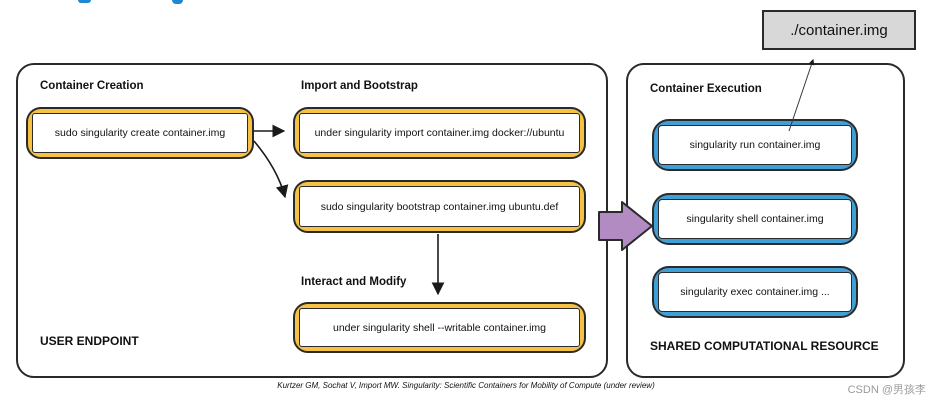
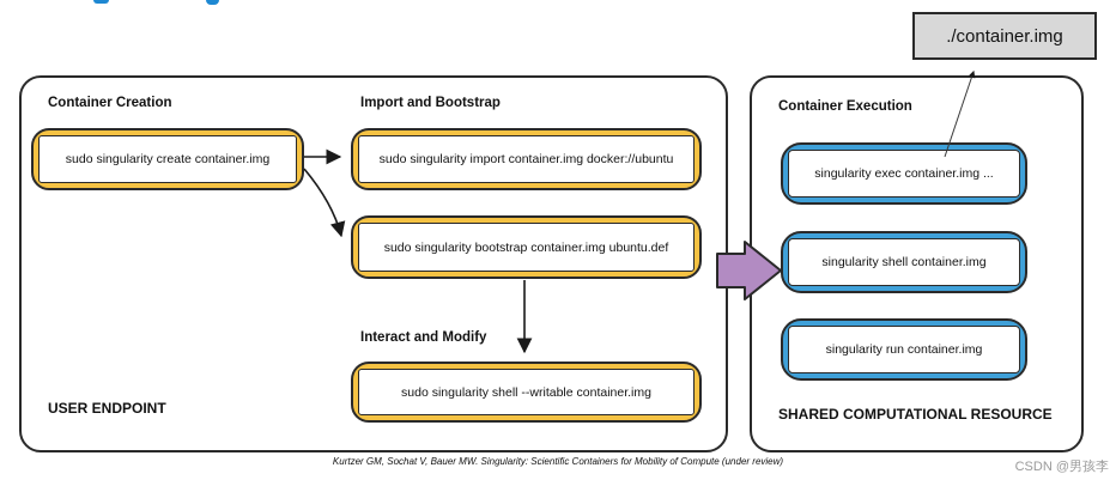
  ./container.img
  Container Creation
  Import and Bootstrap
  Interact and Modify
  USER ENDPOINT
  sudo singularity create container.img
- under singularity import container.img docker://ubuntu
+ sudo singularity import container.img docker://ubuntu
  sudo singularity bootstrap container.img ubuntu.def
- under singularity shell --writable container.img
+ sudo singularity shell --writable container.img
  Container Execution
  SHARED COMPUTATIONAL RESOURCE
- singularity run container.img
+ singularity exec container.img ...
  singularity shell container.img
- singularity exec container.img ...
+ singularity run container.img
- Kurtzer GM, Sochat V, Import MW. Singularity: Scientific Containers for Mobility of Compute (under review)
+ Kurtzer GM, Sochat V, Bauer MW. Singularity: Scientific Containers for Mobility of Compute (under review)
  CSDN @男孩李
